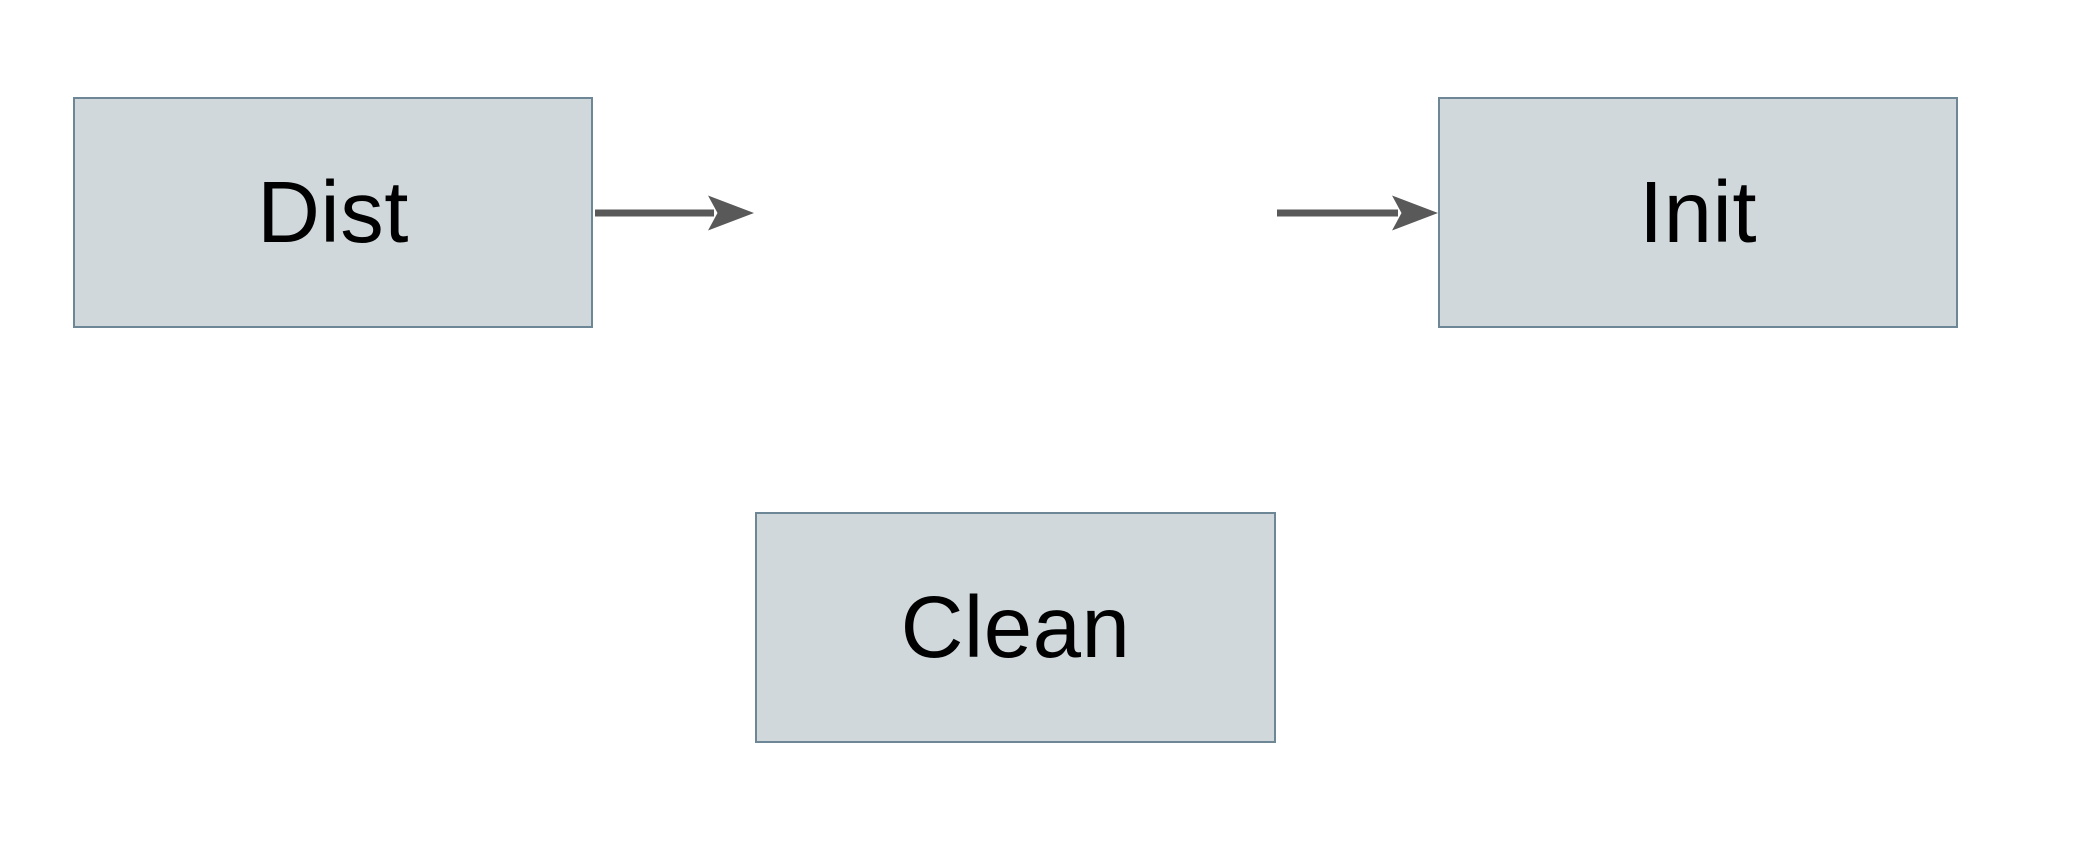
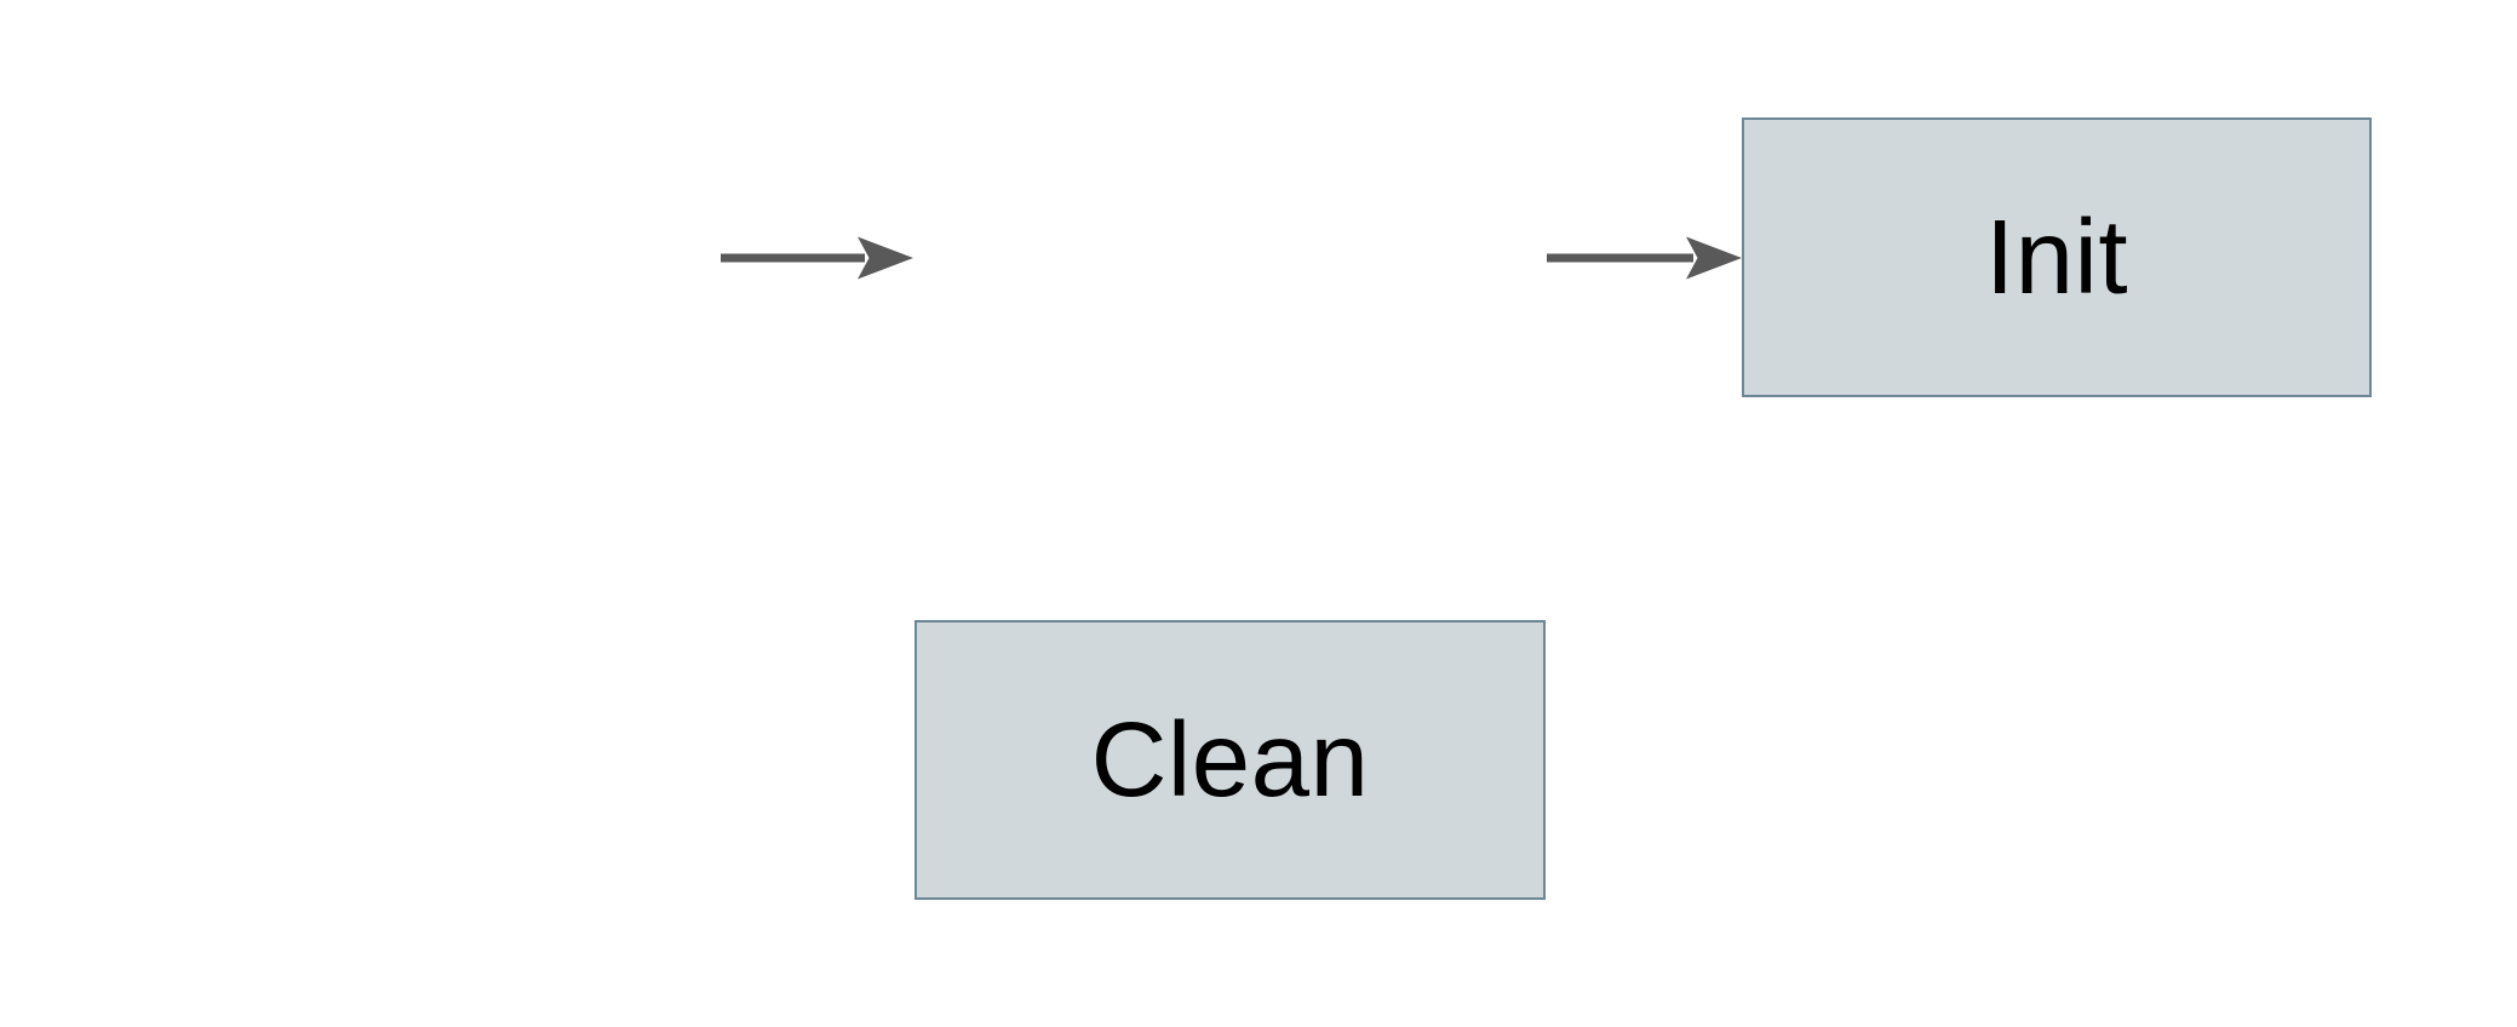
- Dist
  Init
  Clean
